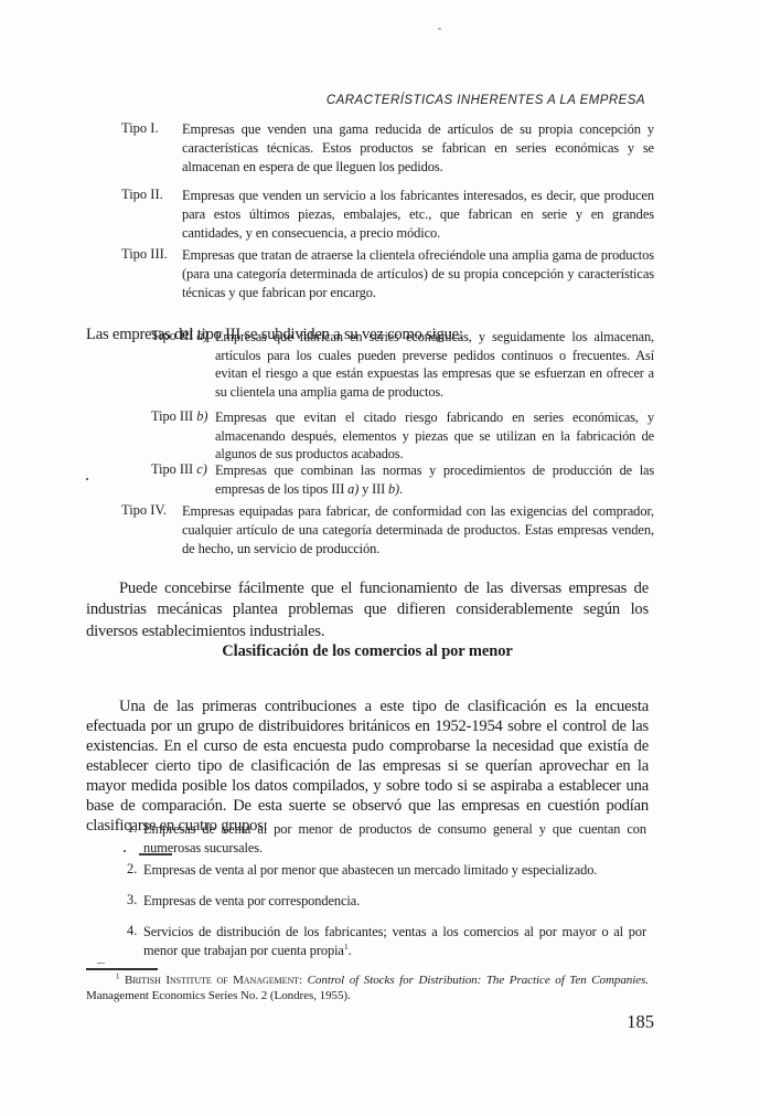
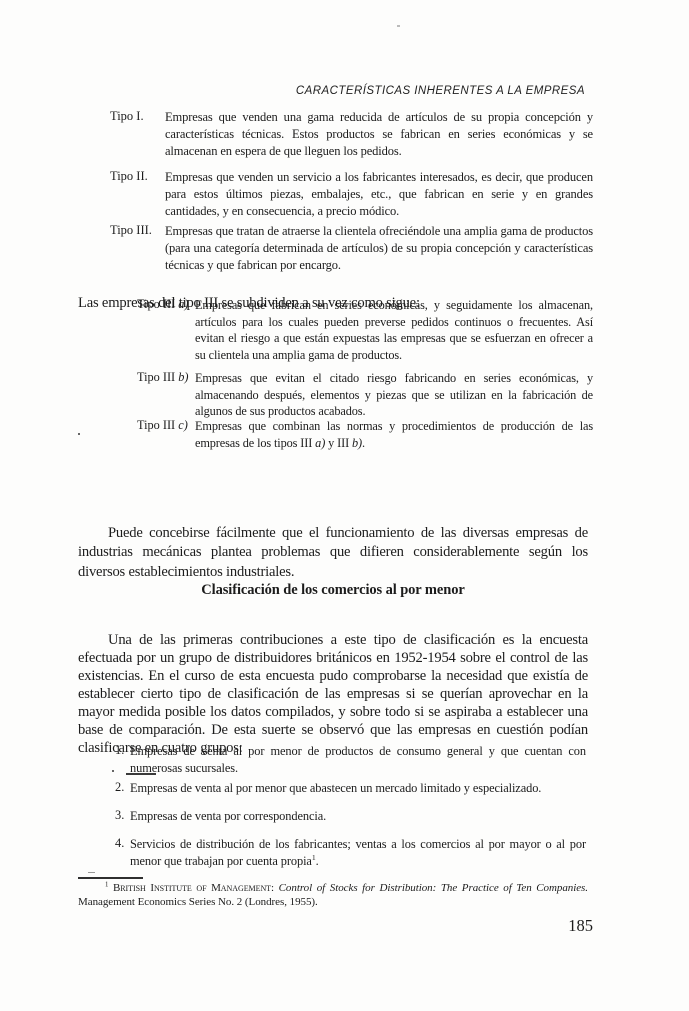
  CARACTERÍSTICAS INHERENTES A LA EMPRESA
  Tipo I.
  Empresas que venden una gama reducida de artículos de su propia concepción y características técnicas. Estos productos se fabrican en series económicas y se almacenan en espera de que lleguen los pedidos.
  Tipo II.
  Empresas que venden un servicio a los fabricantes interesados, es decir, que producen para estos últimos piezas, embalajes, etc., que fabrican en serie y en grandes cantidades, y en consecuencia, a precio módico.
  Tipo III.
  Empresas que tratan de atraerse la clientela ofreciéndole una amplia gama de productos (para una categoría determinada de artículos) de su propia concepción y características técnicas y que fabrican por encargo.
  Las empresas del tipo III se subdividen a su vez como sigue:
  Tipo III a)
  Empresas que fabrican en series económicas, y seguidamente los almacenan, artículos para los cuales pueden preverse pedidos continuos o frecuentes. Así evitan el riesgo a que están expuestas las empresas que se esfuerzan en ofrecer a su clientela una amplia gama de productos.
  Tipo III b)
  Empresas que evitan el citado riesgo fabricando en series económicas, y almacenando después, elementos y piezas que se utilizan en la fabricación de algunos de sus productos acabados.
  Tipo III c)
  Empresas que combinan las normas y procedimientos de producción de las empresas de los tipos III a) y III b).
- Tipo IV.
- Empresas equipadas para fabricar, de conformidad con las exigencias del comprador, cualquier artículo de una categoría determinada de productos. Estas empresas venden, de hecho, un servicio de producción.
  Puede concebirse fácilmente que el funcionamiento de las diversas empresas de industrias mecánicas plantea problemas que difieren considerablemente según los diversos establecimientos industriales.
  Clasificación de los comercios al por menor
  Una de las primeras contribuciones a este tipo de clasificación es la encuesta efectuada por un grupo de distribuidores británicos en 1952-1954 sobre el control de las existencias. En el curso de esta encuesta pudo comprobarse la necesidad que existía de establecer cierto tipo de clasificación de las empresas si se querían aprovechar en la mayor medida posible los datos compilados, y sobre todo si se aspiraba a establecer una base de comparación. De esta suerte se observó que las empresas en cuestión podían clasificarse en cuatro grupos:
  1.
  Empresas de venta al por menor de productos de consumo general y que cuentan con numerosas sucursales.
  2.
  Empresas de venta al por menor que abastecen un mercado limitado y especializado.
  3.
  Empresas de venta por correspondencia.
  4.
  Servicios de distribución de los fabricantes; ventas a los comercios al por mayor o al por menor que trabajan por cuenta propia1.
  British Institute of Management: Control of Stocks for Distribution: The Practice of Ten Companies. Management Economics Series No. 2 (Londres, 1955).
  185
